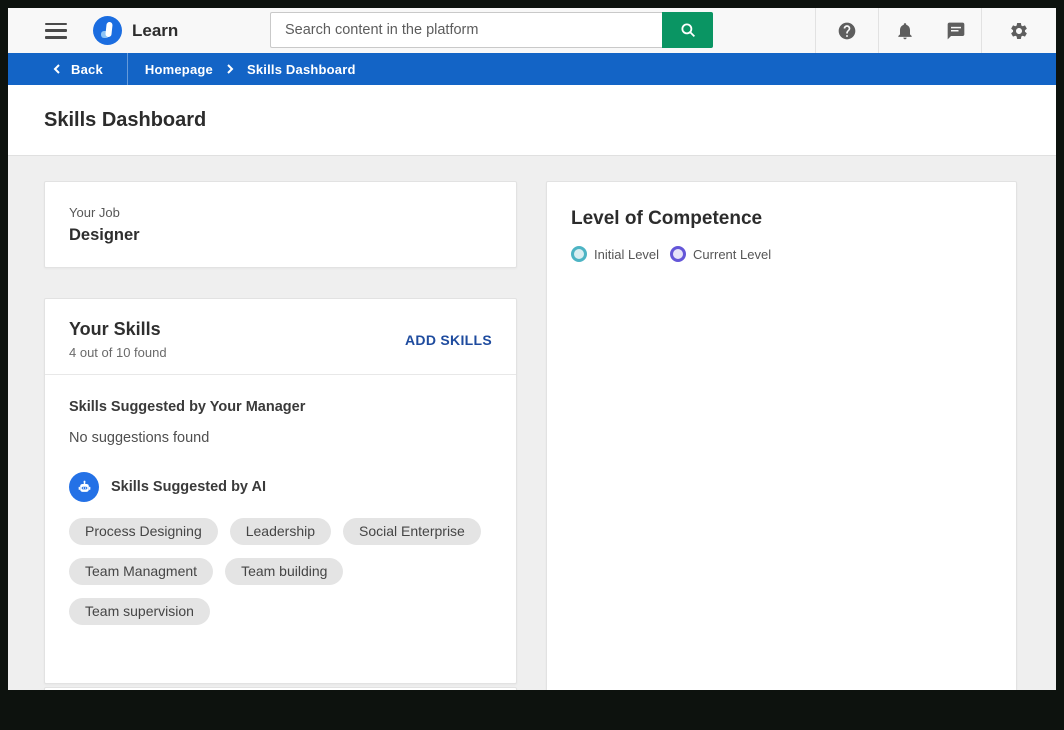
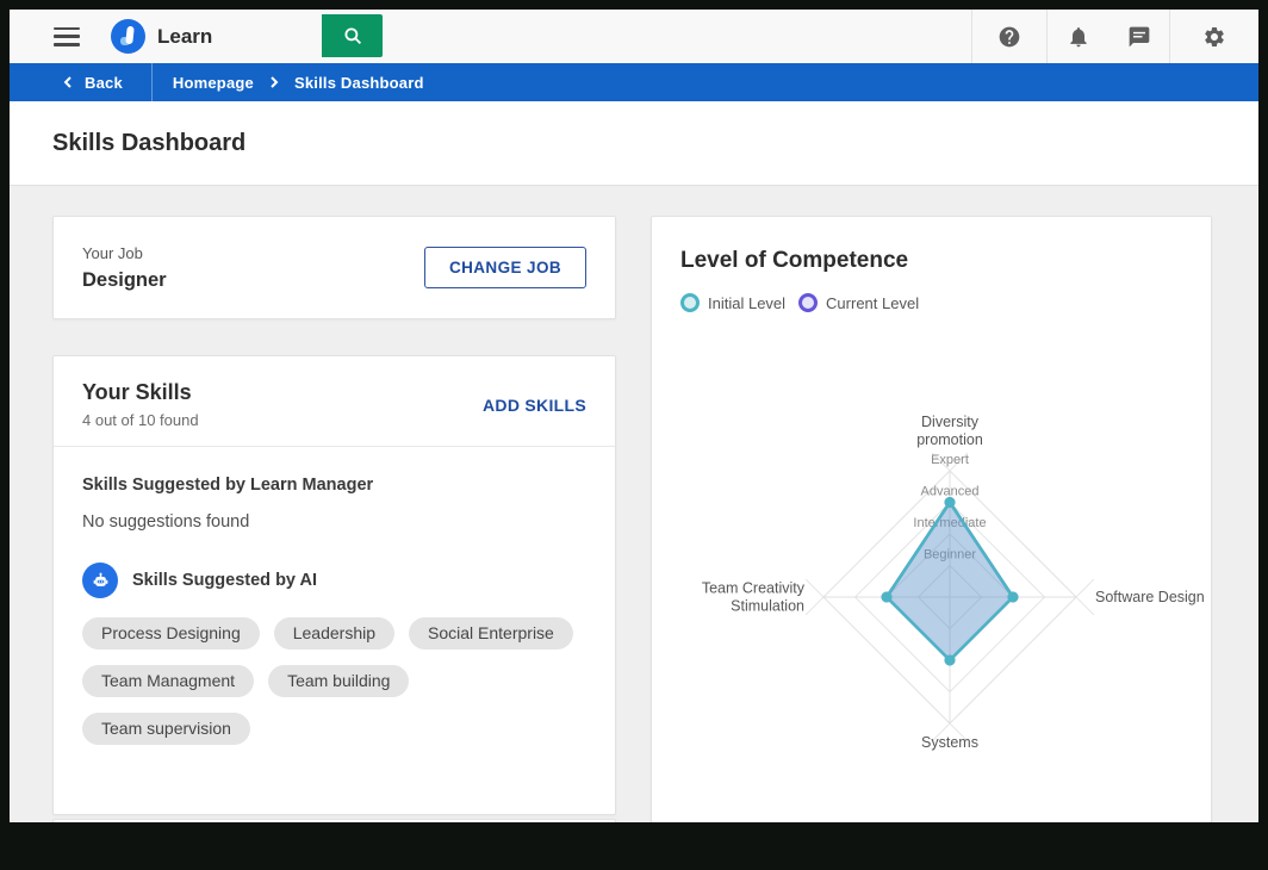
  Learn
- Search content in the platform
  Back
  Homepage
  Skills Dashboard
  Skills Dashboard
  Your Job
  Designer
+ CHANGE JOB
  Your Skills
  4 out of 10 found
  ADD SKILLS
- Skills Suggested by Your Manager
+ Skills Suggested by Learn Manager
  No suggestions found
  Skills Suggested by AI
  Process Designing
  Leadership
  Social Enterprise
  Team Managment
  Team building
  Team supervision
  Level of Competence
  Initial Level
  Current Level
+ Beginner
+ Intermediate
+ Advanced
+ Expert
+ Diversity
+ promotion
+ Software Design
+ Systems
+ Team Creativity
+ Stimulation
